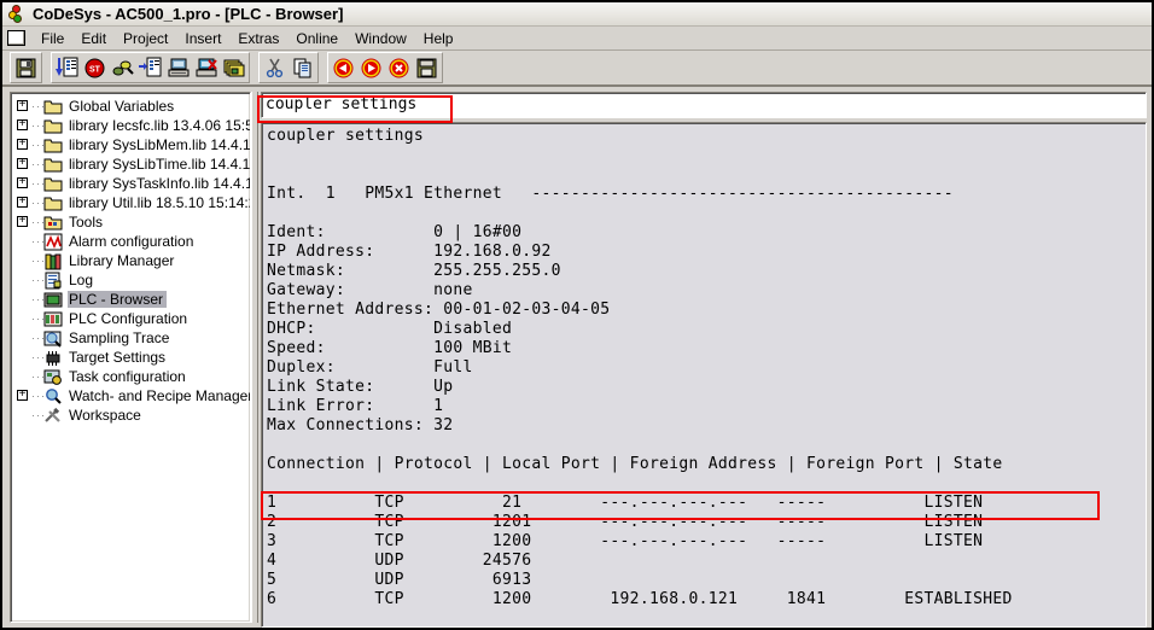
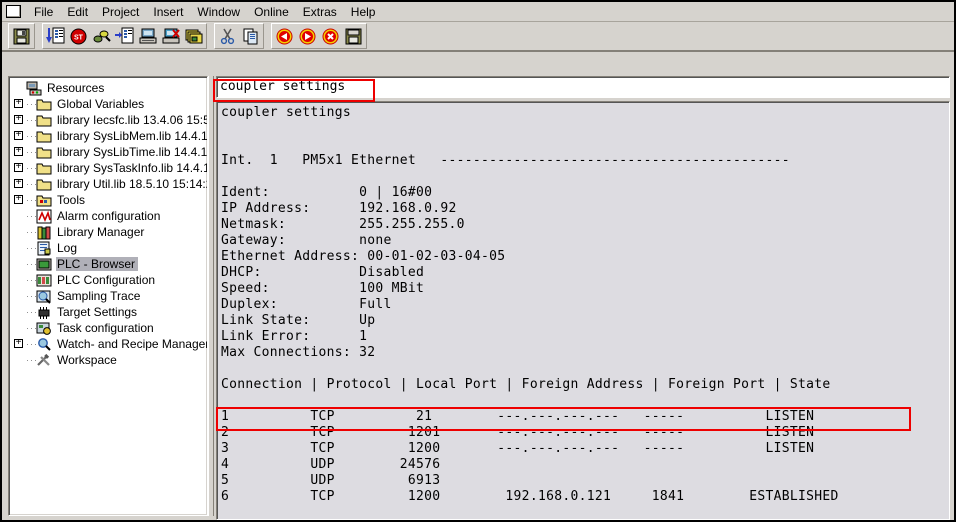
- CoDeSys - AC500_1.pro - [PLC - Browser]
  File
  Edit
  Project
  Insert
- Extras
+ Window
  Online
- Window
+ Extras
  Help
+ Resources
  ···
  Global Variables
  ···
  library Iecsfc.lib 13.4.06 15:5
  ···
  library SysLibMem.lib 14.4.1
  ···
  library SysLibTime.lib 14.4.1
  ···
  library SysTaskInfo.lib 14.4.1
  ···
  library Util.lib 18.5.10 15:14:
  ···
  Tools
  ···
  Alarm configuration
  ···
  Library Manager
  ···
  Log
  ···
  PLC - Browser
  ···
  PLC Configuration
  ···
  Sampling Trace
  ···
  Target Settings
  ···
  Task configuration
  ···
  Watch- and Recipe Manage
  ···
  Workspace
  coupler settings
  coupler settings
  Int. 1 PM5x1 Ethernet -------------------------------------------
  Ident: 0 | 16#00
  IP Address: 192.168.0.92
  Netmask: 255.255.255.0
  Gateway: none
  Ethernet Address: 00-01-02-03-04-05
  DHCP: Disabled
  Speed: 100 MBit
  Duplex: Full
  Link State: Up
  Link Error: 1
  Max Connections: 32
  Connection | Protocol | Local Port | Foreign Address | Foreign Port | State
  1 TCP 21 ---.---.---.--- ----- LISTEN
  2 TCP 1201 ---.---.---.--- ----- LISTEN
  3 TCP 1200 ---.---.---.--- ----- LISTEN
  4 UDP 24576
  5 UDP 6913
  6 TCP 1200 192.168.0.121 1841 ESTABLISHED
